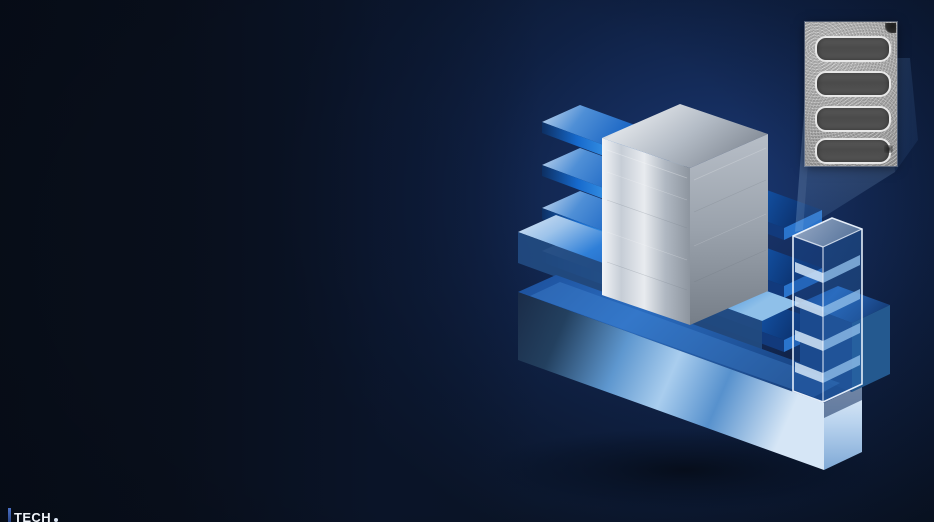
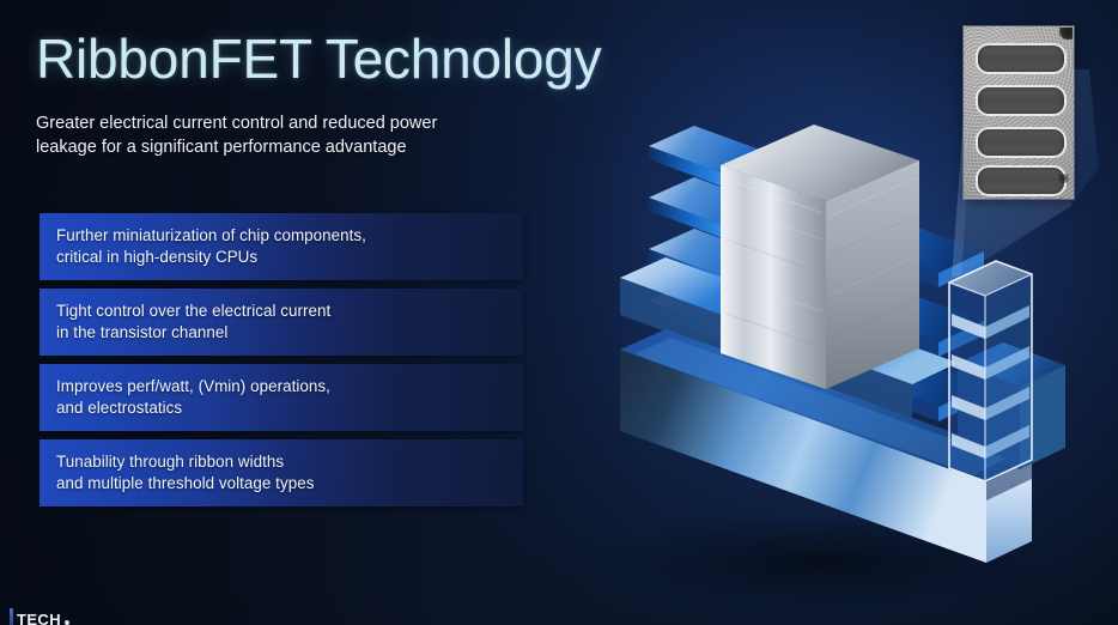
+ RibbonFET Technology
+ Greater electrical current control and reduced power leakage for a significant performance advantage
+ Further miniaturization of chip components,
+ critical in high-density CPUs
+ Tight control over the electrical current
+ in the transistor channel
+ Improves perf/watt, (Vmin) operations,
+ and electrostatics
+ Tunability through ribbon widths
+ and multiple threshold voltage types
  TECH
